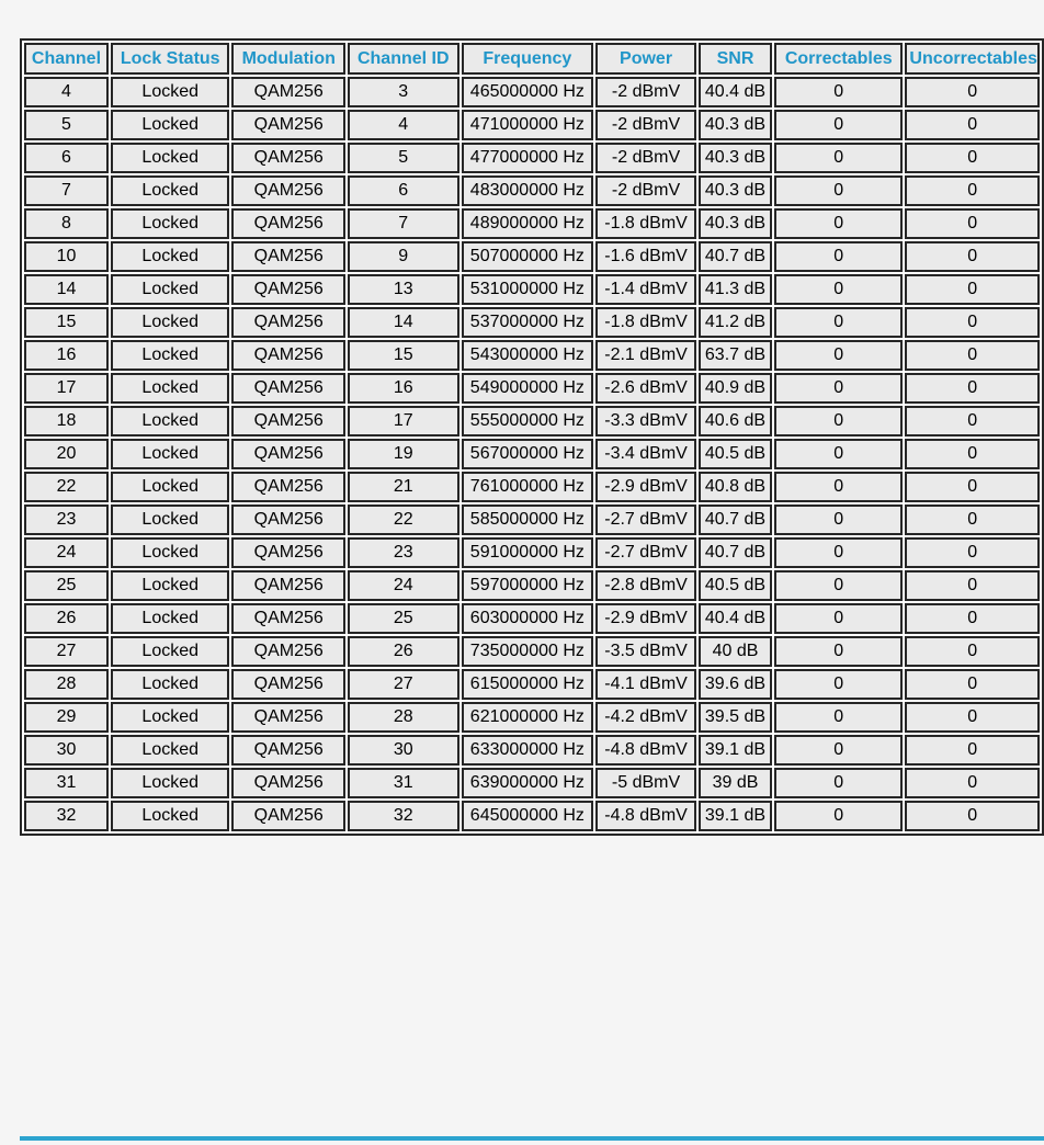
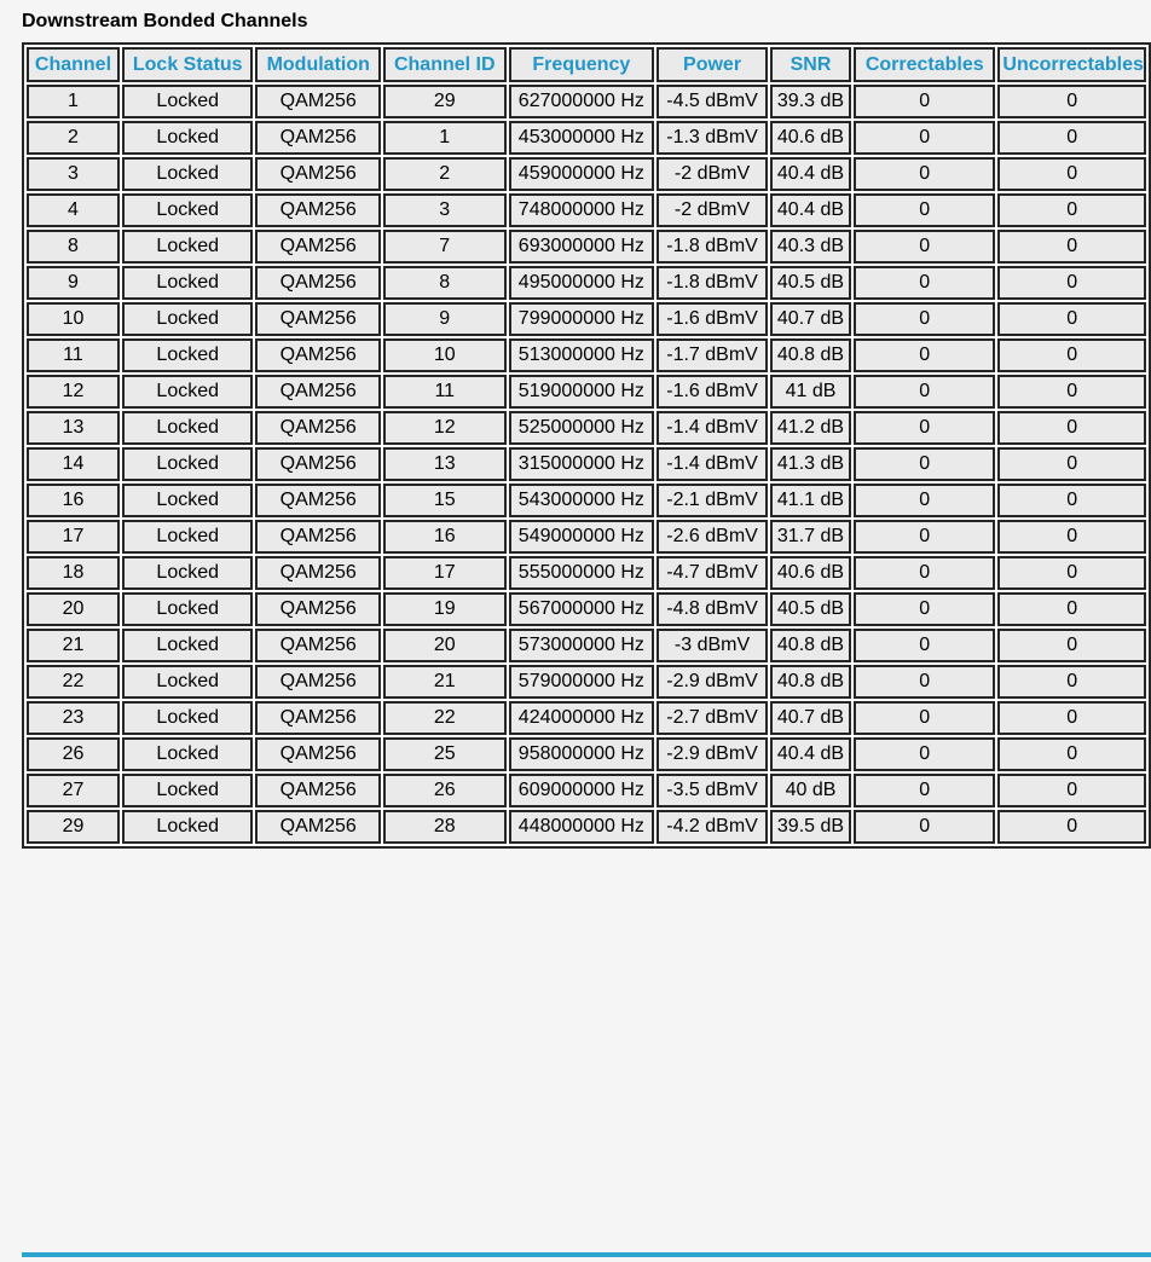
+ Downstream Bonded Channels
  Channel	Lock Status	Modulation	Channel ID	Frequency	Power	SNR	Correctables	Uncorrectables
+ 1	Locked	QAM256	29	627000000 Hz	-4.5 dBmV	39.3 dB	0	0
+ 2	Locked	QAM256	1	453000000 Hz	-1.3 dBmV	40.6 dB	0	0
+ 3	Locked	QAM256	2	459000000 Hz	-2 dBmV	40.4 dB	0	0
- 4	Locked	QAM256	3	465000000 Hz	-2 dBmV	40.4 dB	0	0
+ 4	Locked	QAM256	3	748000000 Hz	-2 dBmV	40.4 dB	0	0
- 5	Locked	QAM256	4	471000000 Hz	-2 dBmV	40.3 dB	0	0
- 6	Locked	QAM256	5	477000000 Hz	-2 dBmV	40.3 dB	0	0
- 7	Locked	QAM256	6	483000000 Hz	-2 dBmV	40.3 dB	0	0
- 8	Locked	QAM256	7	489000000 Hz	-1.8 dBmV	40.3 dB	0	0
+ 8	Locked	QAM256	7	693000000 Hz	-1.8 dBmV	40.3 dB	0	0
+ 9	Locked	QAM256	8	495000000 Hz	-1.8 dBmV	40.5 dB	0	0
- 10	Locked	QAM256	9	507000000 Hz	-1.6 dBmV	40.7 dB	0	0
+ 10	Locked	QAM256	9	799000000 Hz	-1.6 dBmV	40.7 dB	0	0
+ 11	Locked	QAM256	10	513000000 Hz	-1.7 dBmV	40.8 dB	0	0
+ 12	Locked	QAM256	11	519000000 Hz	-1.6 dBmV	41 dB	0	0
+ 13	Locked	QAM256	12	525000000 Hz	-1.4 dBmV	41.2 dB	0	0
- 14	Locked	QAM256	13	531000000 Hz	-1.4 dBmV	41.3 dB	0	0
+ 14	Locked	QAM256	13	315000000 Hz	-1.4 dBmV	41.3 dB	0	0
- 15	Locked	QAM256	14	537000000 Hz	-1.8 dBmV	41.2 dB	0	0
- 16	Locked	QAM256	15	543000000 Hz	-2.1 dBmV	63.7 dB	0	0
+ 16	Locked	QAM256	15	543000000 Hz	-2.1 dBmV	41.1 dB	0	0
- 17	Locked	QAM256	16	549000000 Hz	-2.6 dBmV	40.9 dB	0	0
+ 17	Locked	QAM256	16	549000000 Hz	-2.6 dBmV	31.7 dB	0	0
- 18	Locked	QAM256	17	555000000 Hz	-3.3 dBmV	40.6 dB	0	0
+ 18	Locked	QAM256	17	555000000 Hz	-4.7 dBmV	40.6 dB	0	0
- 20	Locked	QAM256	19	567000000 Hz	-3.4 dBmV	40.5 dB	0	0
+ 20	Locked	QAM256	19	567000000 Hz	-4.8 dBmV	40.5 dB	0	0
+ 21	Locked	QAM256	20	573000000 Hz	-3 dBmV	40.8 dB	0	0
- 22	Locked	QAM256	21	761000000 Hz	-2.9 dBmV	40.8 dB	0	0
+ 22	Locked	QAM256	21	579000000 Hz	-2.9 dBmV	40.8 dB	0	0
- 23	Locked	QAM256	22	585000000 Hz	-2.7 dBmV	40.7 dB	0	0
+ 23	Locked	QAM256	22	424000000 Hz	-2.7 dBmV	40.7 dB	0	0
- 24	Locked	QAM256	23	591000000 Hz	-2.7 dBmV	40.7 dB	0	0
- 25	Locked	QAM256	24	597000000 Hz	-2.8 dBmV	40.5 dB	0	0
- 26	Locked	QAM256	25	603000000 Hz	-2.9 dBmV	40.4 dB	0	0
+ 26	Locked	QAM256	25	958000000 Hz	-2.9 dBmV	40.4 dB	0	0
- 27	Locked	QAM256	26	735000000 Hz	-3.5 dBmV	40 dB	0	0
+ 27	Locked	QAM256	26	609000000 Hz	-3.5 dBmV	40 dB	0	0
- 28	Locked	QAM256	27	615000000 Hz	-4.1 dBmV	39.6 dB	0	0
- 29	Locked	QAM256	28	621000000 Hz	-4.2 dBmV	39.5 dB	0	0
+ 29	Locked	QAM256	28	448000000 Hz	-4.2 dBmV	39.5 dB	0	0
- 30	Locked	QAM256	30	633000000 Hz	-4.8 dBmV	39.1 dB	0	0
- 31	Locked	QAM256	31	639000000 Hz	-5 dBmV	39 dB	0	0
- 32	Locked	QAM256	32	645000000 Hz	-4.8 dBmV	39.1 dB	0	0
